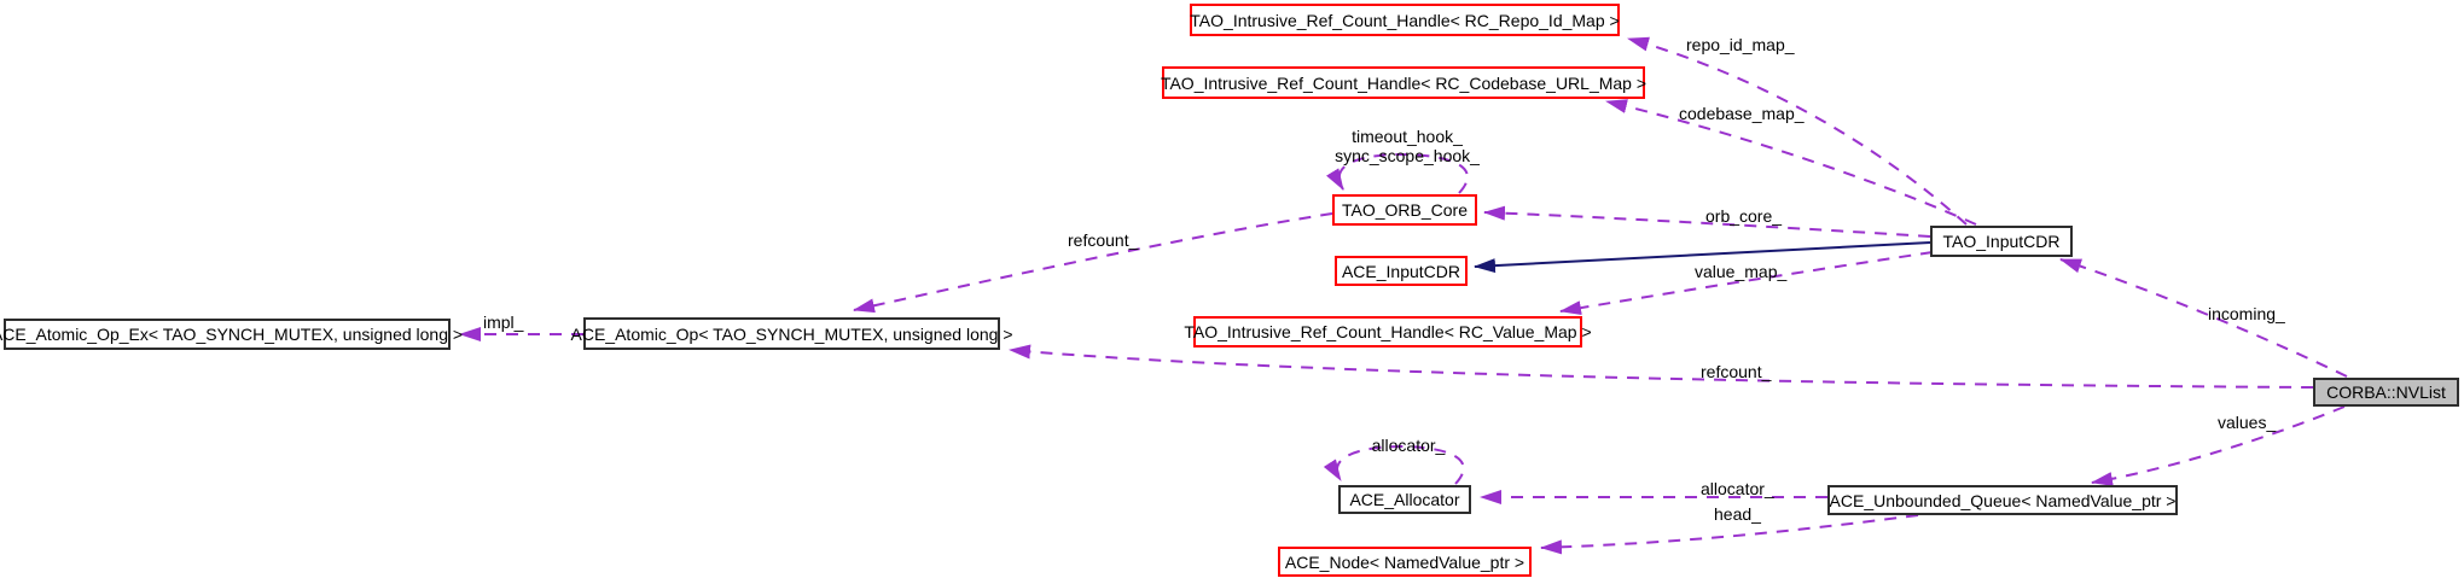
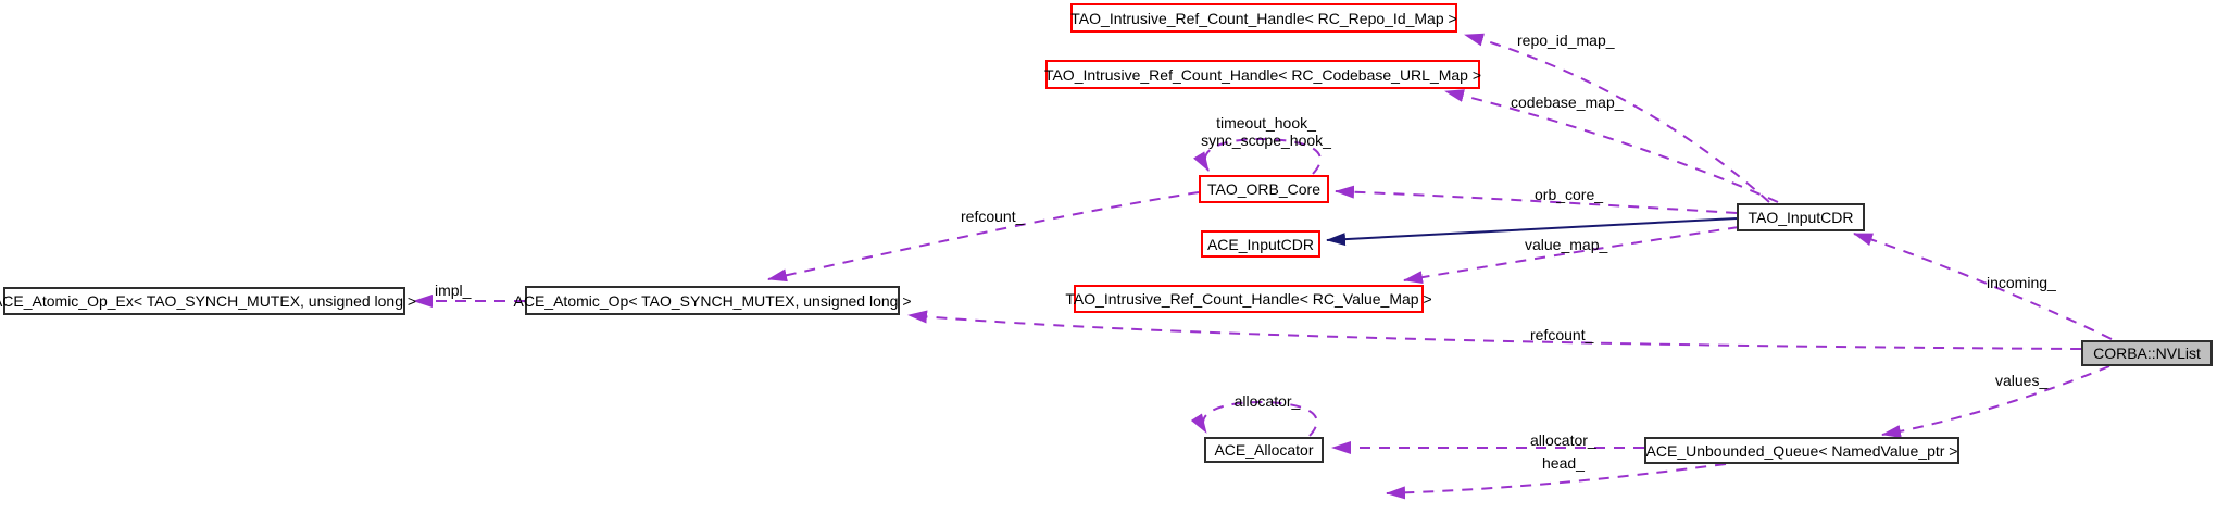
  TAO_Intrusive_Ref_Count_Handle< RC_Repo_Id_Map >
  TAO_Intrusive_Ref_Count_Handle< RC_Codebase_URL_Map >
  TAO_ORB_Core
  ACE_InputCDR
  TAO_Intrusive_Ref_Count_Handle< RC_Value_Map >
  CE_Atomic_Op_Ex< TAO_SYNCH_MUTEX, unsigned long >
  ACE_Atomic_Op< TAO_SYNCH_MUTEX, unsigned long >
  TAO_InputCDR
  CORBA::NVList
  ACE_Allocator
  ACE_Unbounded_Queue< NamedValue_ptr >
- ACE_Node< NamedValue_ptr >
  repo_id_map_
  codebase_map_
  timeout_hook_
  sync_scope_hook_
  orb_core_
  value_map_
  refcount_
  impl_
  refcount_
  incoming_
  values_
  allocator_
  allocator_
  head_
